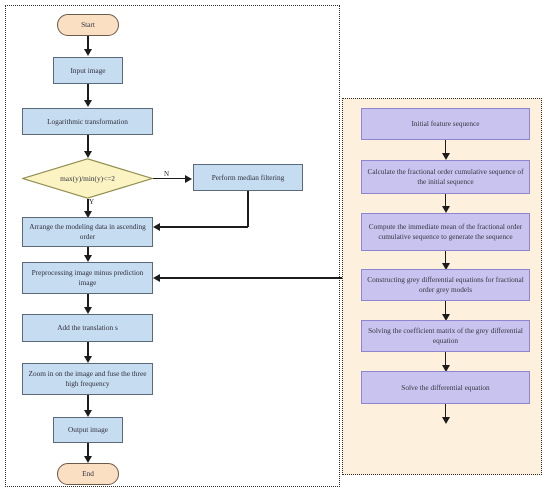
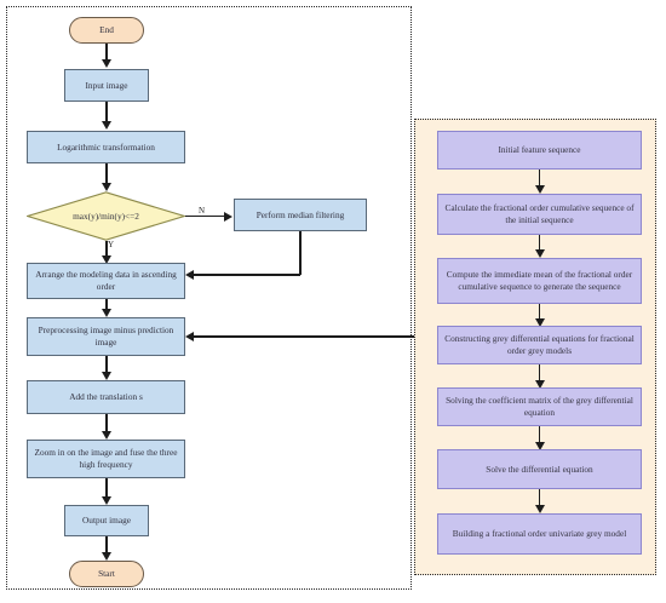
- Start
+ End
  Input image
  Logarithmic transformation
  max(y)/min(y)<=2
  N
  Perform median filtering
  Y
  Arrange the modeling data in ascending order
  Preprocessing image minus prediction image
  Add the translation s
  Zoom in on the image and fuse the three high frequency
  Output image
- End
+ Start
  Initial feature sequence
  Calculate the fractional order cumulative sequence of the initial sequence
  Compute the immediate mean of the fractional order cumulative sequence to generate the sequence
  Constructing grey differential equations for fractional order grey models
  Solving the coefficient matrix of the grey differential equation
  Solve the differential equation
+ Building a fractional order univariate grey model
